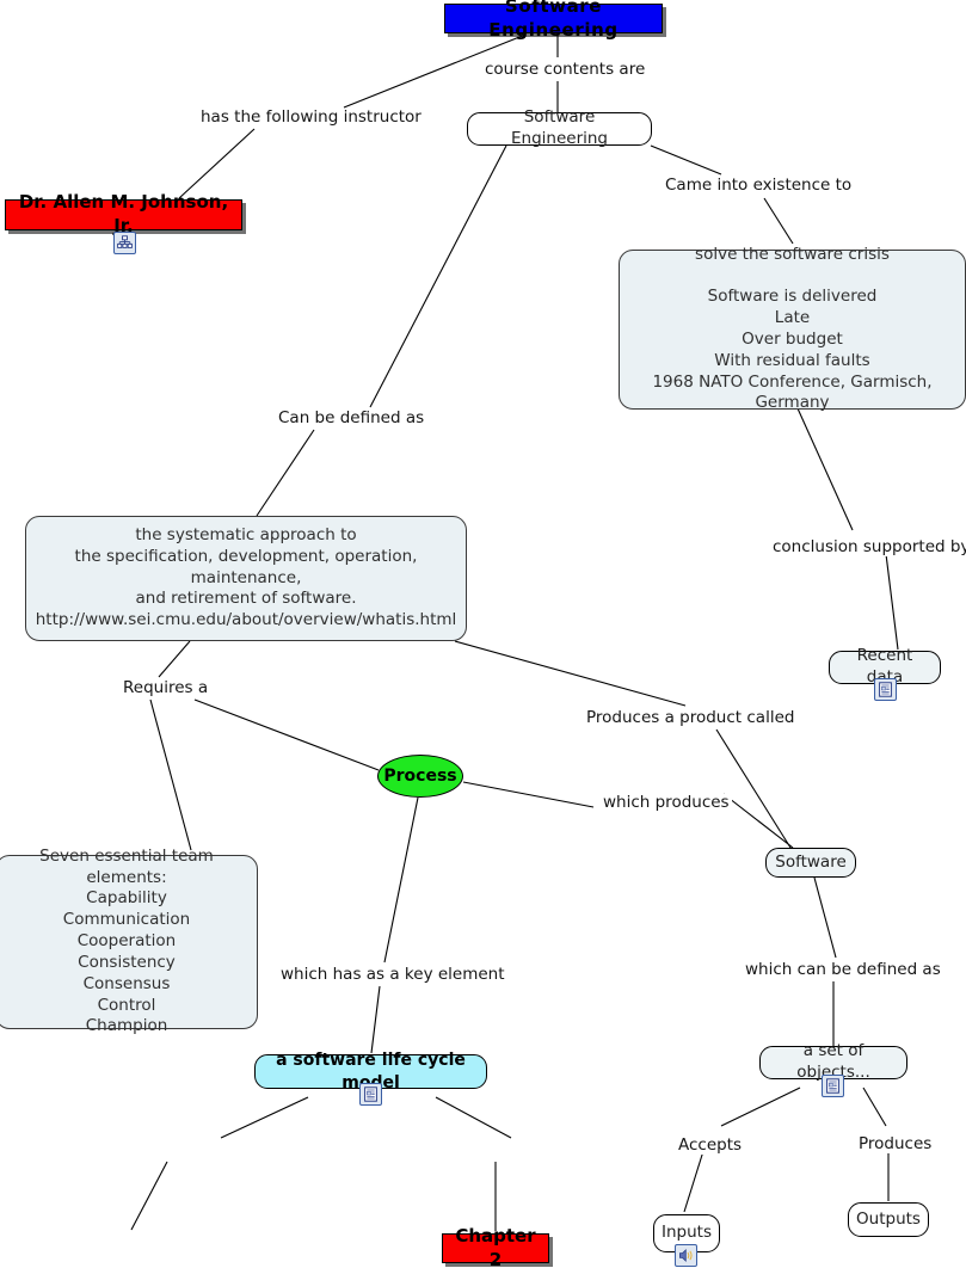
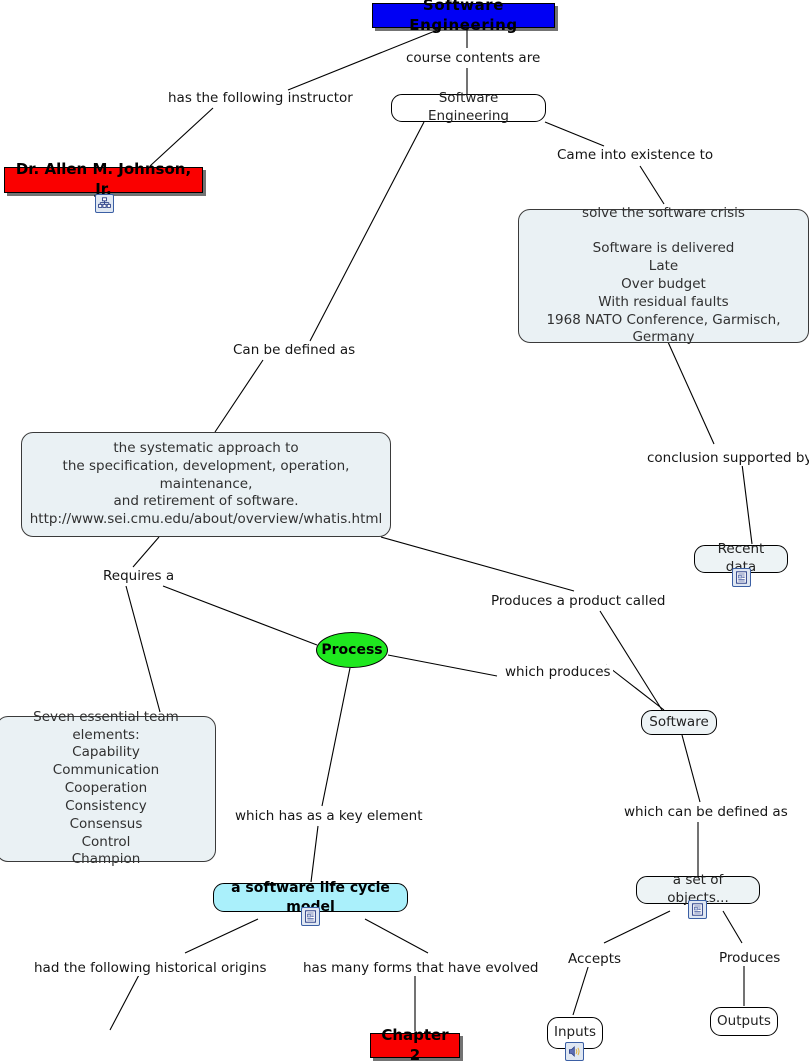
  course contents are
  has the following instructor
  Came into existence to
  Can be defined as
  conclusion supported by
  Requires a
  Produces a product called
  which produces
  which has as a key element
  which can be defined as
+ had the following historical origins
+ has many forms that have evolved
  Accepts
  Produces
  Software Engineering
  Software Engineering
  Dr. Allen M. Johnson, Jr.
  solve the software crisis
  Software is delivered
  Late
  Over budget
  With residual faults
  1968 NATO Conference, Garmisch, Germany
  the systematic approach to
  the specification, development, operation, maintenance,
  and retirement of software.
  http://www.sei.cmu.edu/about/overview/whatis.html
  Recent data
  Process
  Seven essential team elements:
  Capability
  Communication
  Cooperation
  Consistency
  Consensus
  Control
  Champion
  Software
  a software life cycle mel
  a set of objects...
  Chapter 2
  Inputs
  Outputs
